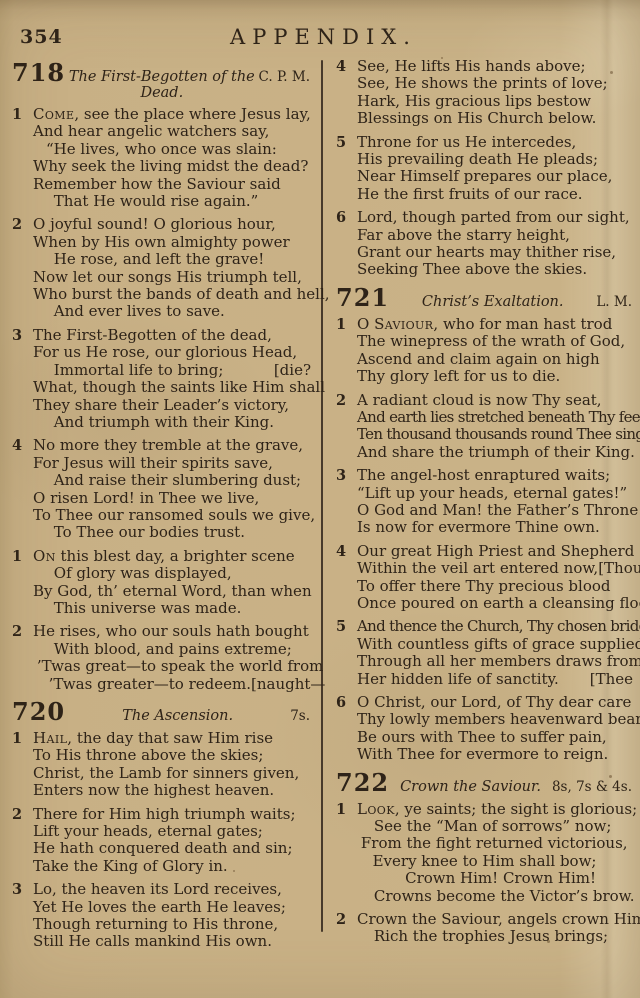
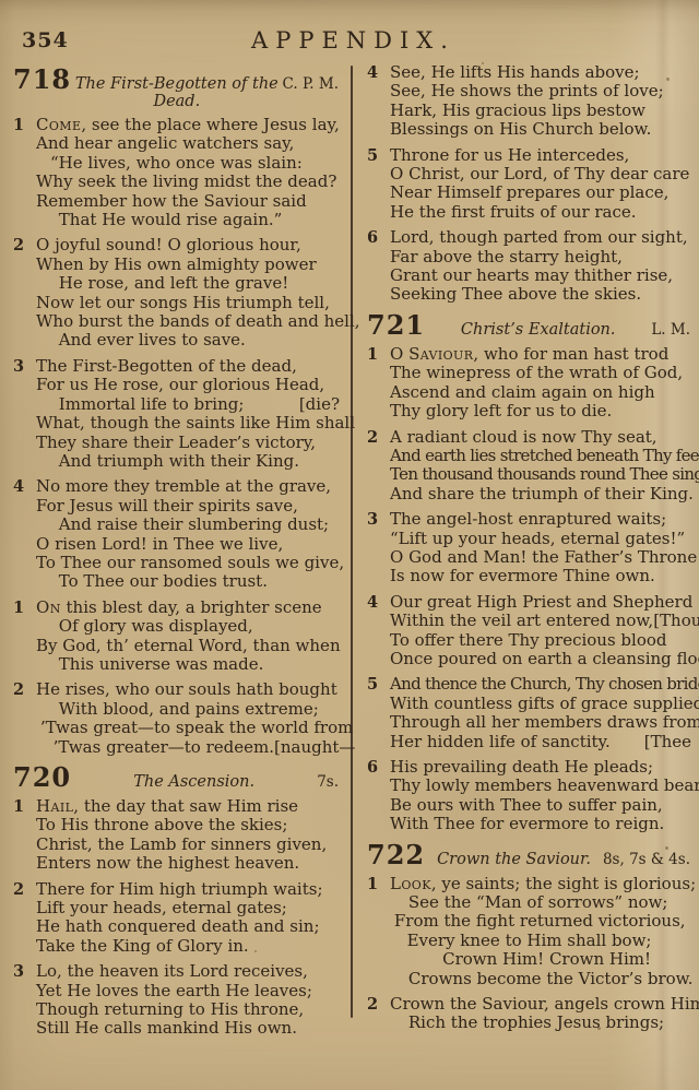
  354
  APPENDIX.
  718
  The First-Begotten of the Dead.
  C. P. M.
  1
  Come, see the place where Jesus lay,
  And hear angelic watchers say,
  “He lives, who once was slain:
  Why seek the living midst the dead?
  Remember how the Saviour said
  That He would rise again.”
  2
  O joyful sound! O glorious hour,
  When by His own almighty power
  He rose, and left the grave!
  Now let our songs His triumph tell,
  Who burst the bands of death and hell,
  And ever lives to save.
  3
  The First-Begotten of the dead,
  For us He rose, our glorious Head,
  Immortal life to bring;
  [die?
  What, though the saints like Him shall
  They share their Leader’s victory,
  And triumph with their King.
  4
  No more they tremble at the grave,
  For Jesus will their spirits save,
  And raise their slumbering dust;
  O risen Lord! in Thee we live,
  To Thee our ransomed souls we give,
  To Thee our bodies trust.
  1
  On this blest day, a brighter scene
  Of glory was displayed,
  By God, th’ eternal Word, than when
  This universe was made.
  2
  He rises, who our souls hath bought
  With blood, and pains extreme;
  ’Twas great—to speak the world from
  ’Twas greater—to redeem.
  [naught—
  720
  The Ascension.
  7s.
  1
  Hail, the day that saw Him rise
  To His throne above the skies;
  Christ, the Lamb for sinners given,
  Enters now the highest heaven.
  2
  There for Him high triumph waits;
  Lift your heads, eternal gates;
  He hath conquered death and sin;
  Take the King of Glory in.
  3
  Lo, the heaven its Lord receives,
  Yet He loves the earth He leaves;
  Though returning to His throne,
  Still He calls mankind His own.
  4
  See, He lifts His hands above;
  See, He shows the prints of love;
  Hark, His gracious lips bestow
  Blessings on His Church below.
  5
  Throne for us He intercedes,
- His prevailing death He pleads;
+ O Christ, our Lord, of Thy dear care
  Near Himself prepares our place,
  He the first fruits of our race.
  6
  Lord, though parted from our sight,
  Far above the starry height,
  Grant our hearts may thither rise,
  Seeking Thee above the skies.
  721
  Christ’s Exaltation.
  L. M.
  1
  O Saviour, who for man hast trod
  The winepress of the wrath of God,
  Ascend and claim again on high
  Thy glory left for us to die.
  2
  A radiant cloud is now Thy seat,
  And earth lies stretched beneath Thy fee
  Ten thousand thousands round Thee sin
  And share the triumph of their King.
  3
  The angel-host enraptured waits;
  “Lift up your heads, eternal gates!”
  O God and Man! the Father’s Throne
  Is now for evermore Thine own.
  4
  Our great High Priest and Shepherd
  Within the veil art entered now,
  [Thou
  To offer there Thy precious blood
  Once poured on earth a cleansing flo
  5
  And thence the Church, Thy chosen brid
  With countless gifts of grace supplied
  Through all her members draws from
  Her hidden life of sanctity.
  [Thee
  6
- O Christ, our Lord, of Thy dear care
+ His prevailing death He pleads;
  Thy lowly members heavenward bear
  Be ours with Thee to suffer pain,
  With Thee for evermore to reign.
  722
  Crown the Saviour.
  8s, 7s & 4s.
  1
  Look, ye saints; the sight is glorious;
  See the “Man of sorrows” now;
  From the fight returned victorious,
  Every knee to Him shall bow;
  Crown Him! Crown Him!
  Crowns become the Victor’s brow.
  2
  Crown the Saviour, angels crown Him
  Rich the trophies Jesus brings;
